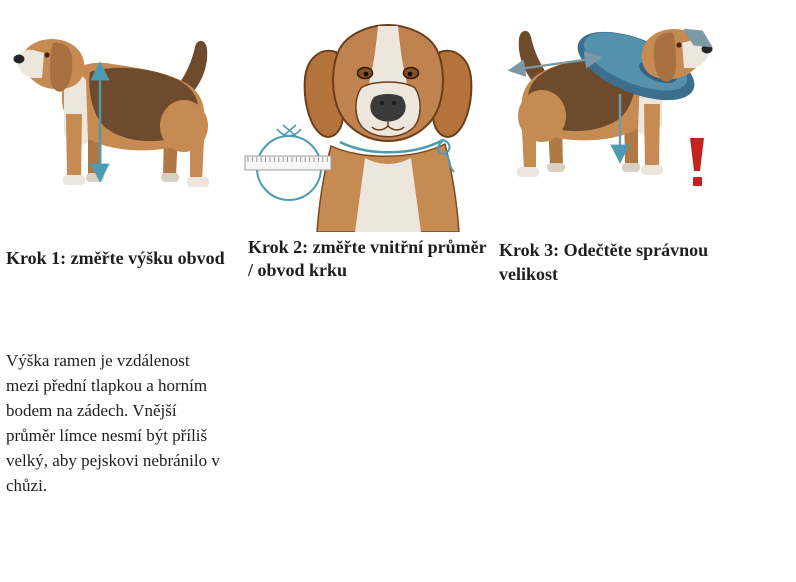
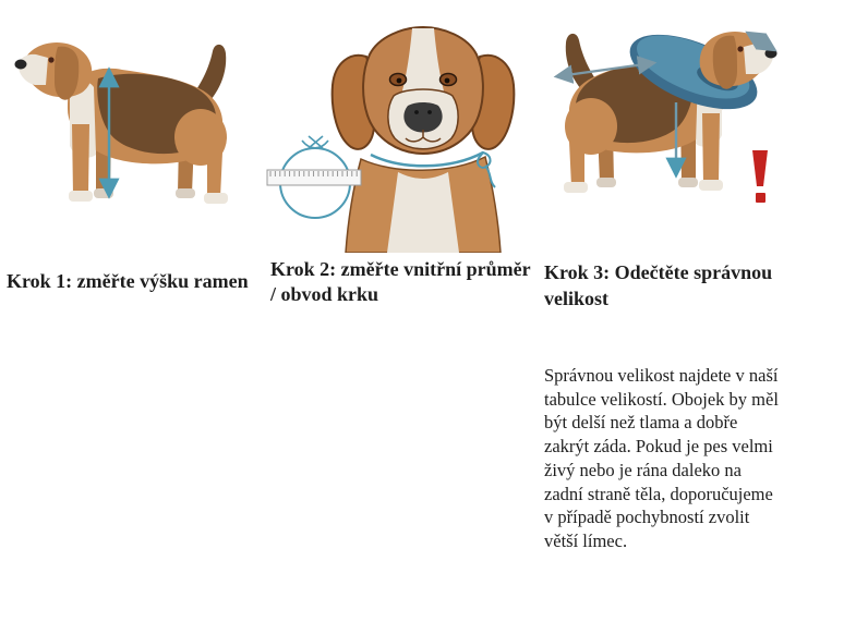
- Krok 1: změřte výšku obvod
+ Krok 1: změřte výšku ramen
- Výška ramen je vzdálenost
- mezi přední tlapkou a horním
- bodem na zádech. Vnější
- průměr límce nesmí být příliš
- velký, aby pejskovi nebránilo v
- chůzi.
  Krok 2: změřte vnitřní průměr
  / obvod krku
  Krok 3: Odečtěte správnou
  velikost
+ Správnou velikost najdete v naší
+ tabulce velikostí. Obojek by měl
+ být delší než tlama a dobře
+ zakrýt záda. Pokud je pes velmi
+ živý nebo je rána daleko na
+ zadní straně těla, doporučujeme
+ v případě pochybností zvolit
+ větší límec.
